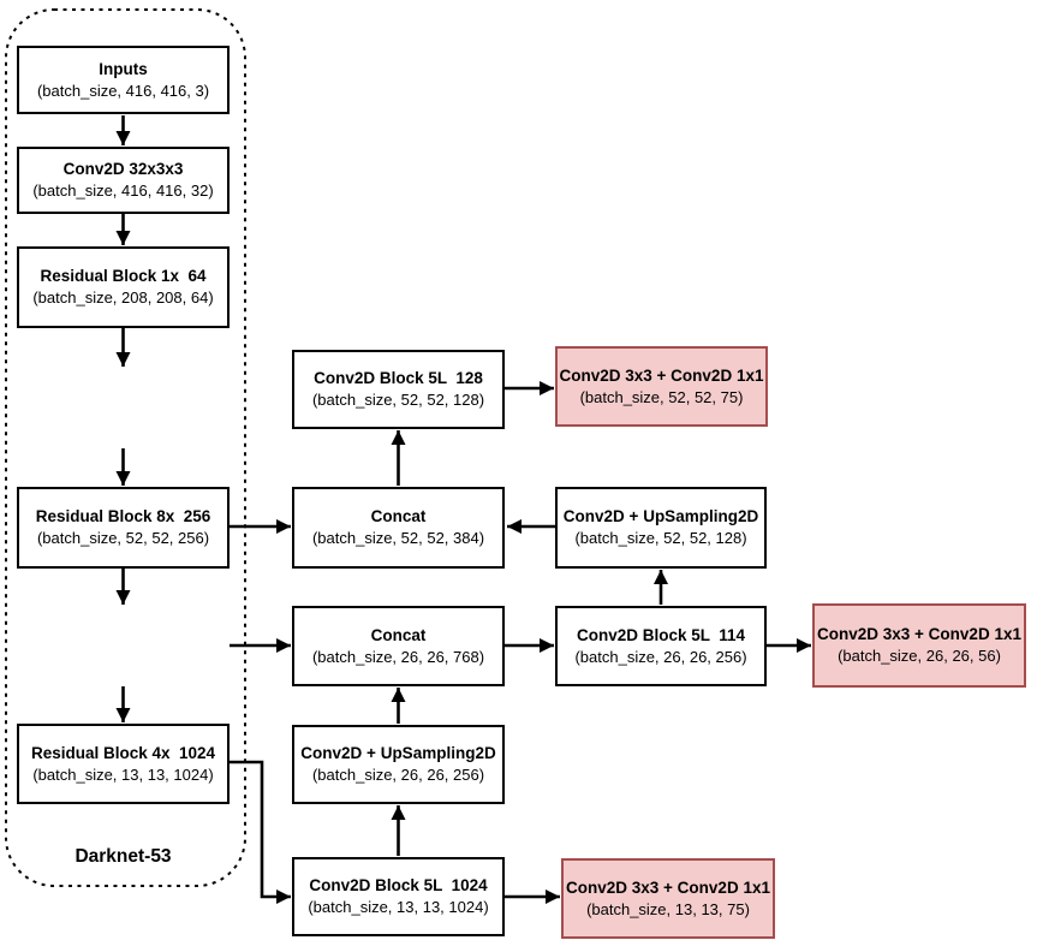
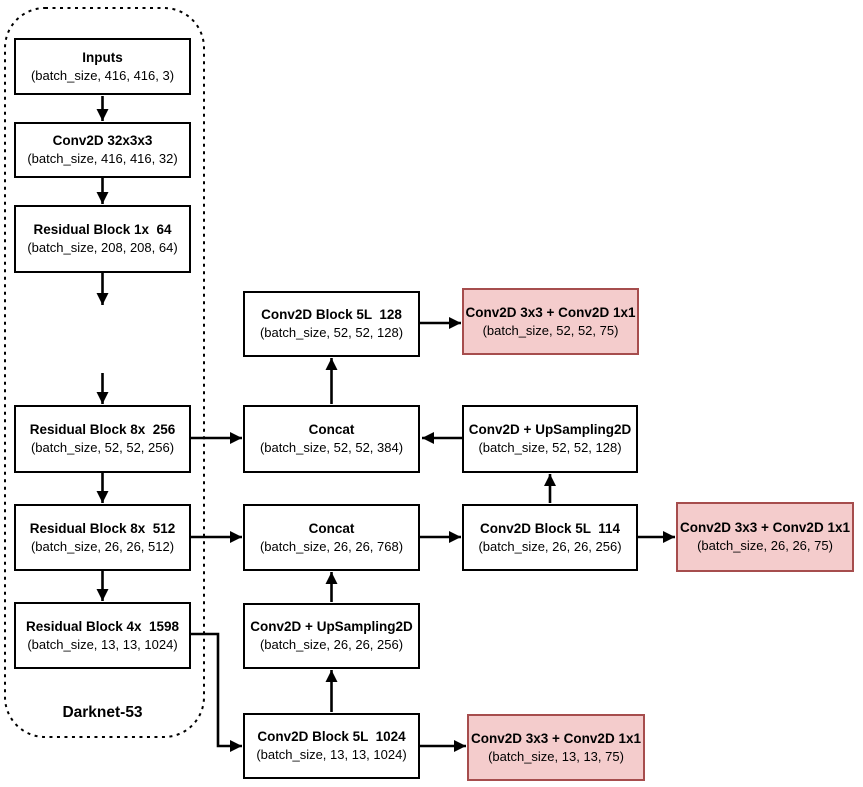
  Inputs
  (batch_size, 416, 416, 3)
  Conv2D 32x3x3
  (batch_size, 416, 416, 32)
  Residual Block 1x 64
  (batch_size, 208, 208, 64)
  Residual Block 8x 256
  (batch_size, 52, 52, 256)
+ Residual Block 8x 512
+ (batch_size, 26, 26, 512)
- Residual Block 4x 1024
+ Residual Block 4x 1598
  (batch_size, 13, 13, 1024)
  Darknet-53
  Conv2D Block 5L 128
  (batch_size, 52, 52, 128)
  Concat
  (batch_size, 52, 52, 384)
  Concat
  (batch_size, 26, 26, 768)
  Conv2D + UpSampling2D
  (batch_size, 26, 26, 256)
  Conv2D Block 5L 1024
  (batch_size, 13, 13, 1024)
  Conv2D + UpSampling2D
  (batch_size, 52, 52, 128)
  Conv2D Block 5L 114
  (batch_size, 26, 26, 256)
  Conv2D 3x3 + Conv2D 1x1
  (batch_size, 52, 52, 75)
  Conv2D 3x3 + Conv2D 1x1
- (batch_size, 26, 26, 56)
+ (batch_size, 26, 26, 75)
  Conv2D 3x3 + Conv2D 1x1
  (batch_size, 13, 13, 75)
